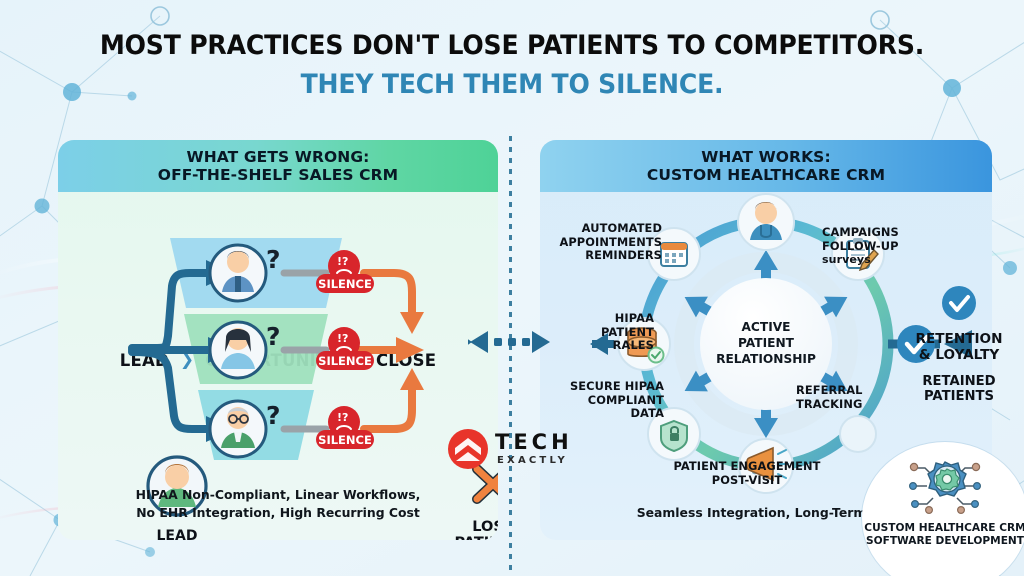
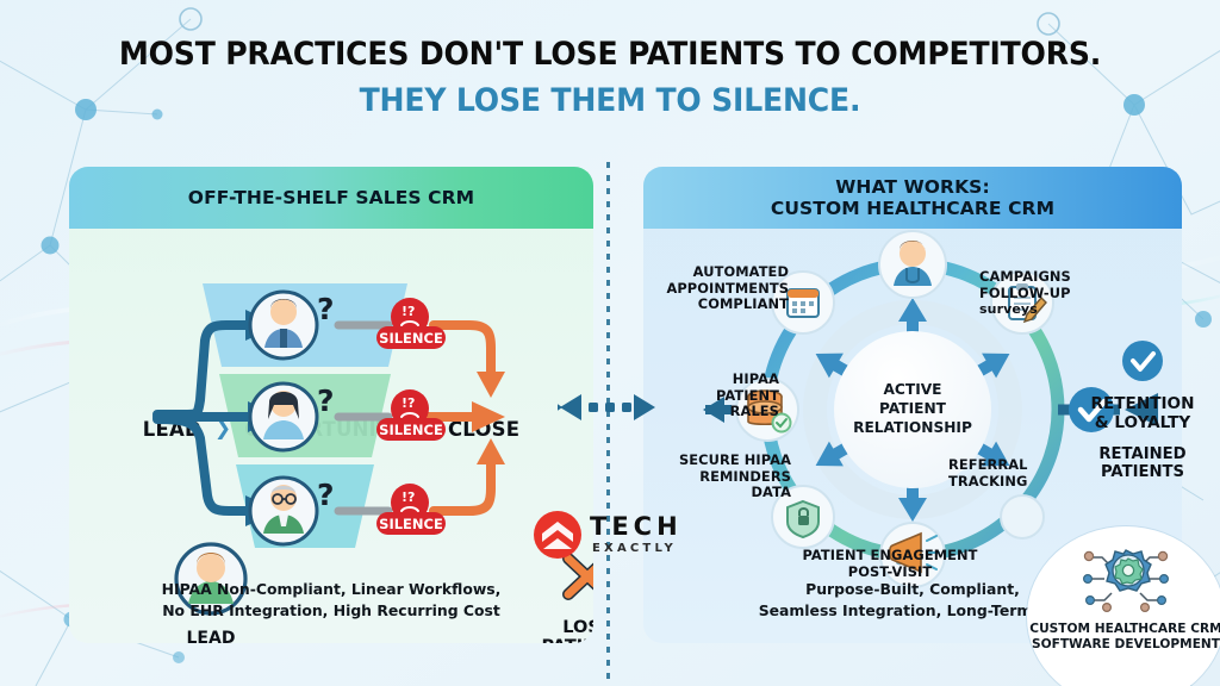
  MOST PRACTICES DON'T LOSE PATIENTS TO COMPETITORS.
- THEY TECH THEM TO SILENCE.
+ THEY LOSE THEM TO SILENCE.
- WHAT GETS WRONG:
  OFF-THE-SHELF SALES CRM
  LEA
  ❯
  CLOSE
  ?
  ?
  ?
  !?
  SILENCE
  !?
  SILENCE
  !?
  SILENCE
  LEAD
  HIPAA Non-Compliant, Linear Workflows,
  No EHR Integration, High Recurring Cost
  WHAT WORKS:
  CUSTOM HEALTHCARE CRM
  ACTIVE
  PATIENT
  RELATIONSHIP
  AUTOMATED
  APPOINTMENTS
- REMINDERS
+ COMPLIANT
  CAMPAIGNS
  FOLLOW-UP
  surveys
  HIPAA
  PATIENT
  RALES
  REFERRAL
  TRACKING
  SECURE HIPAA
- COMPLIANT
+ REMINDERS
  DATA
  PATIENT ENGAGEMENT
  POST-VISIT
+ Purpose-Built, Compliant,
  Seamless Integration, Long-Term
  RETENTION
  & LOYALTY
  RETAINED
  PATIENTS
  TECH
  EXACTLY
  CUSTOM HEALTHCARE CRM
  SOFTWARE DEVELOPMENT
